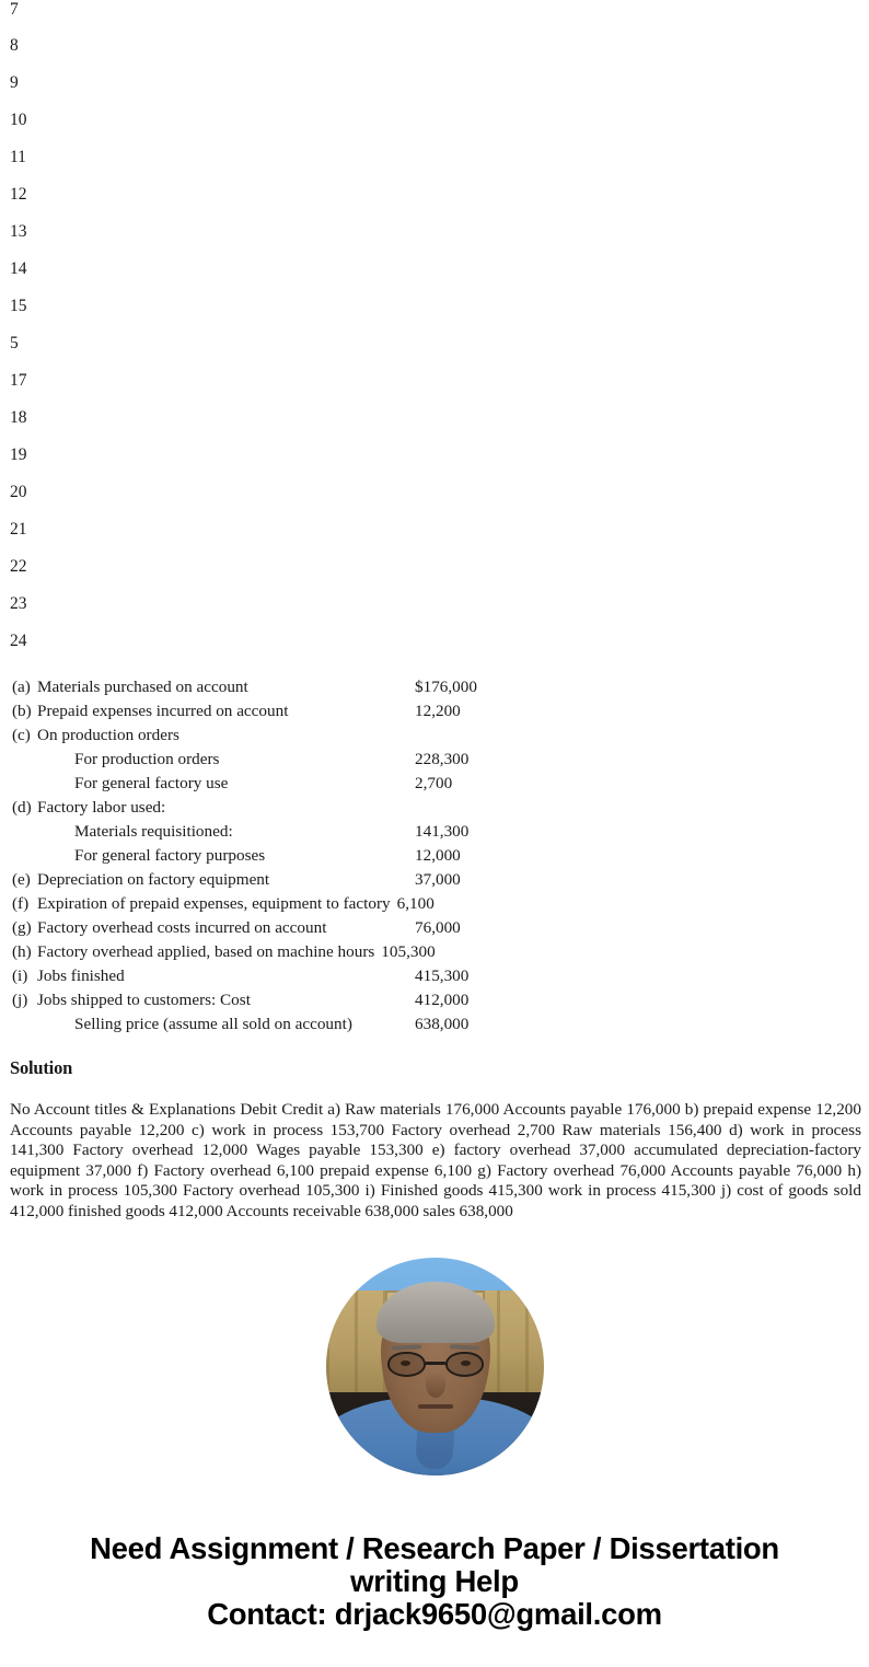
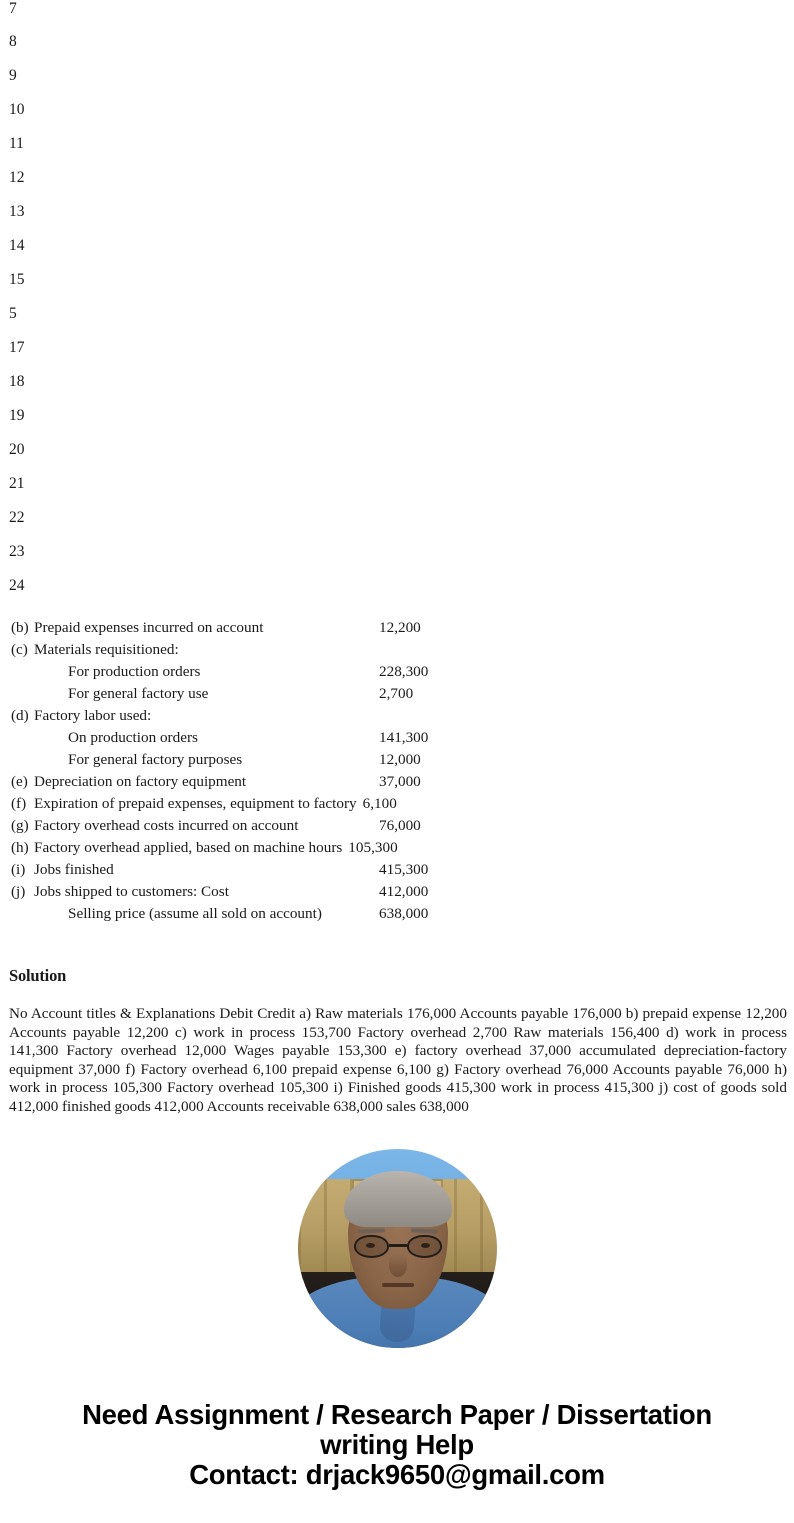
  7
  8
  9
  10
  11
  12
  13
  14
  15
  5
  17
  18
  19
  20
  21
  22
  23
  24
- (a)
- Materials purchased on account
- $176,000
  (b)
  Prepaid expenses incurred on account
  12,200
  (c)
- On production orders
+ Materials requisitioned:
  For production orders
  228,300
  For general factory use
  2,700
  (d)
  Factory labor used:
- Materials requisitioned:
+ On production orders
  141,300
  For general factory purposes
  12,000
  (e)
  Depreciation on factory equipment
  37,000
  (f)
  Expiration of prepaid expenses, equipment to factory
  6,100
  (g)
  Factory overhead costs incurred on account
  76,000
  (h)
  Factory overhead applied, based on machine hours
  105,300
  (i)
  Jobs finished
  415,300
  (j)
  Jobs shipped to customers: Cost
  412,000
  Selling price (assume all sold on account)
  638,000
  Solution
  No Account titles & Explanations Debit Credit a) Raw materials 176,000 Accounts payable 176,000 b) prepaid expense 12,200 Accounts payable 12,200 c) work in process 153,700 Factory overhead 2,700 Raw materials 156,400 d) work in process 141,300 Factory overhead 12,000 Wages payable 153,300 e) factory overhead 37,000 accumulated depreciation-factory equipment 37,000 f) Factory overhead 6,100 prepaid expense 6,100 g) Factory overhead 76,000 Accounts payable 76,000 h) work in process 105,300 Factory overhead 105,300 i) Finished goods 415,300 work in process 415,300 j) cost of goods sold 412,000 finished goods 412,000 Accounts receivable 638,000 sales 638,000
  Need Assignment / Research Paper / Dissertation
  writing Help
  Contact: drjack9650@gmail.com
